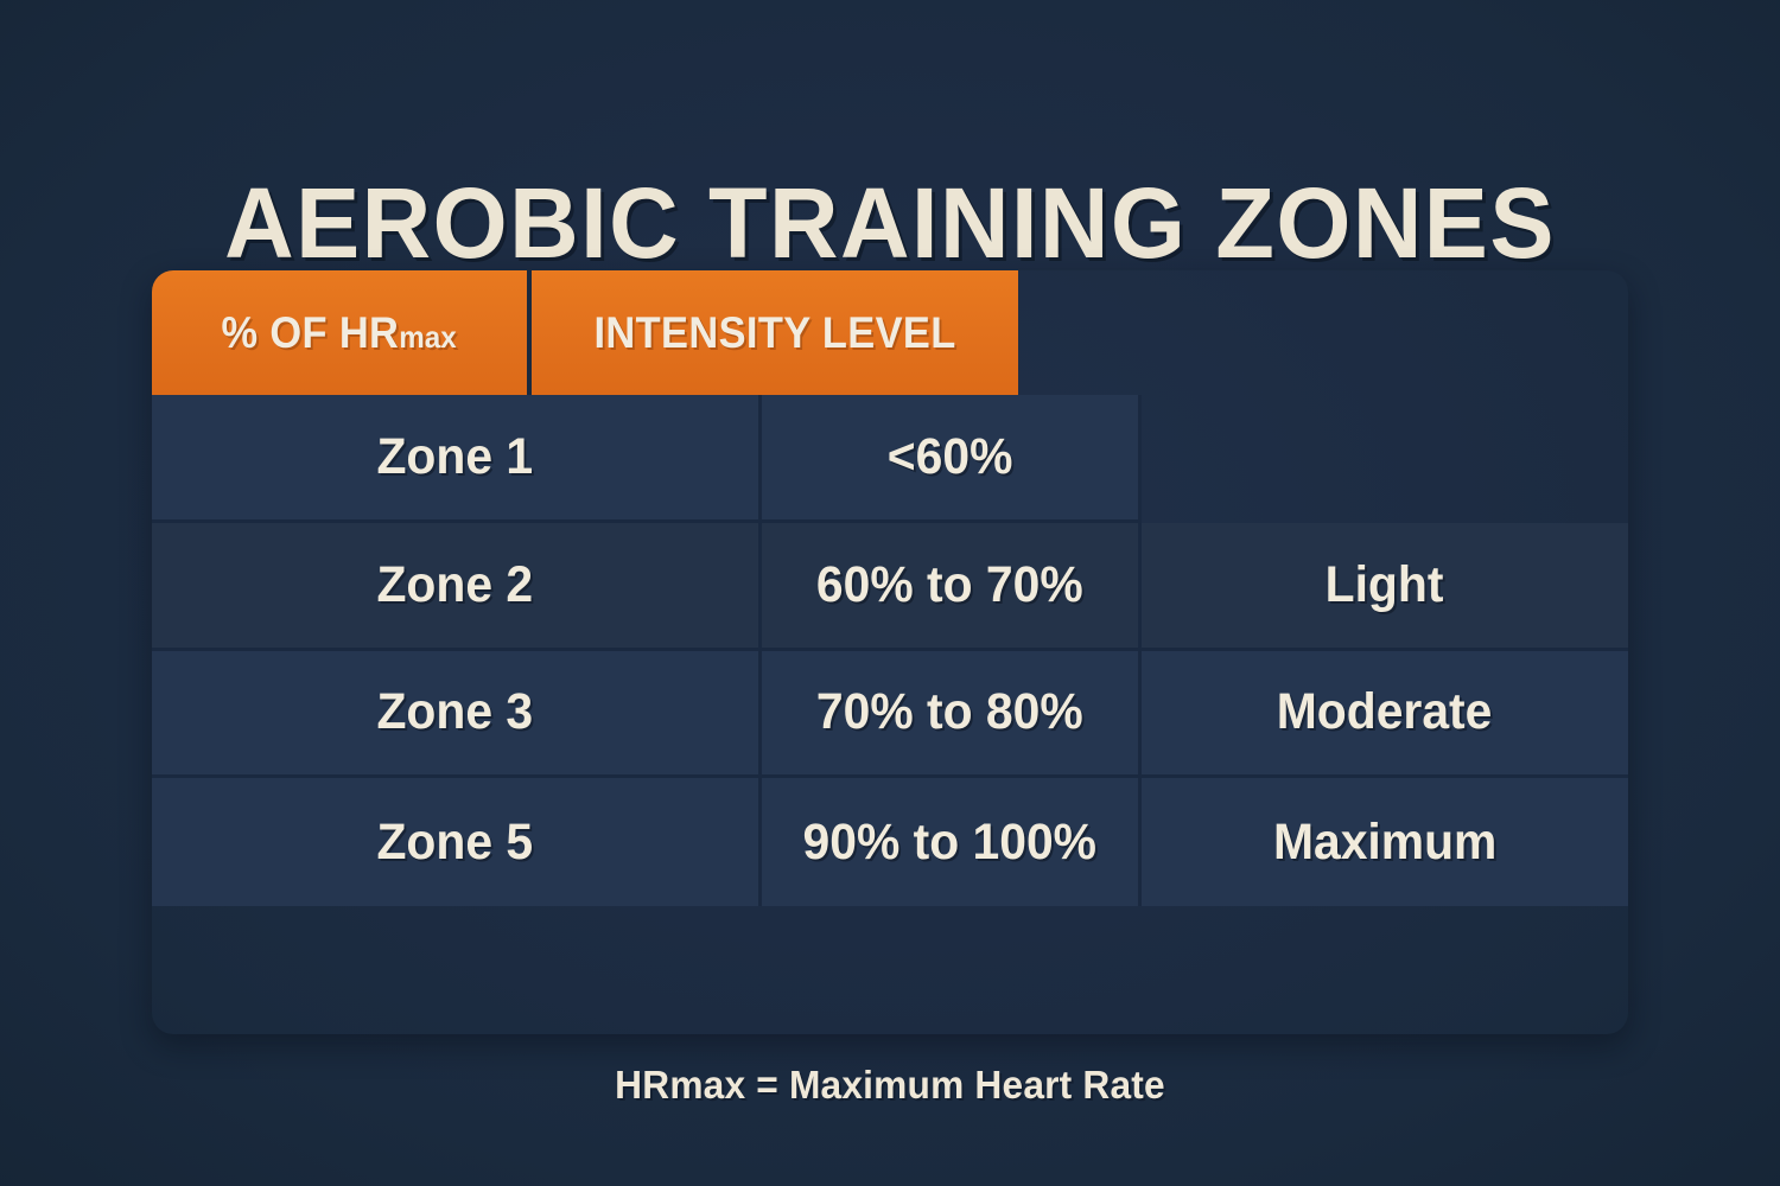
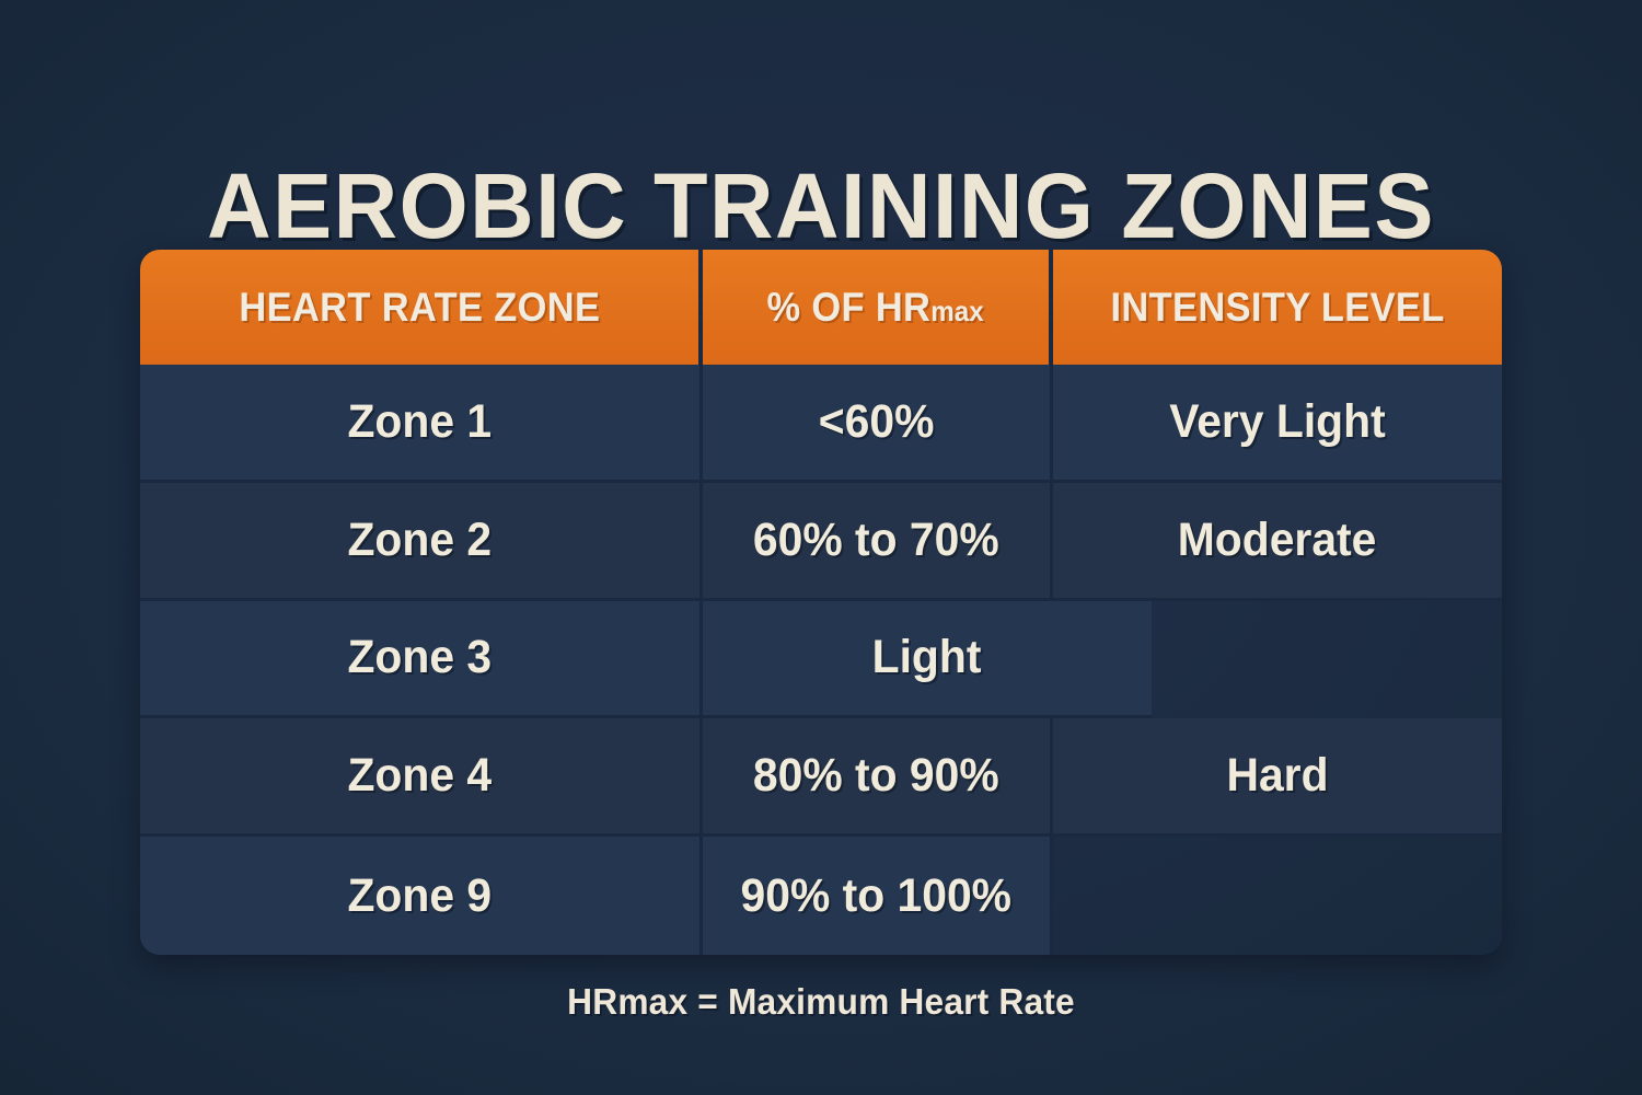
  AEROBIC TRAINING ZONES
+ HEART RATE ZONE
  % OF HRmax
  INTENSITY LEVEL
  Zone 1
  <60%
+ Very Light
  Zone 2
  60% to 70%
- Light
+ Moderate
  Zone 3
- 70% to 80%
- Moderate
+ Light
+ Zone 4
+ 80% to 90%
+ Hard
- Zone 5
+ Zone 9
  90% to 100%
- Maximum
  HRmax = Maximum Heart Rate
